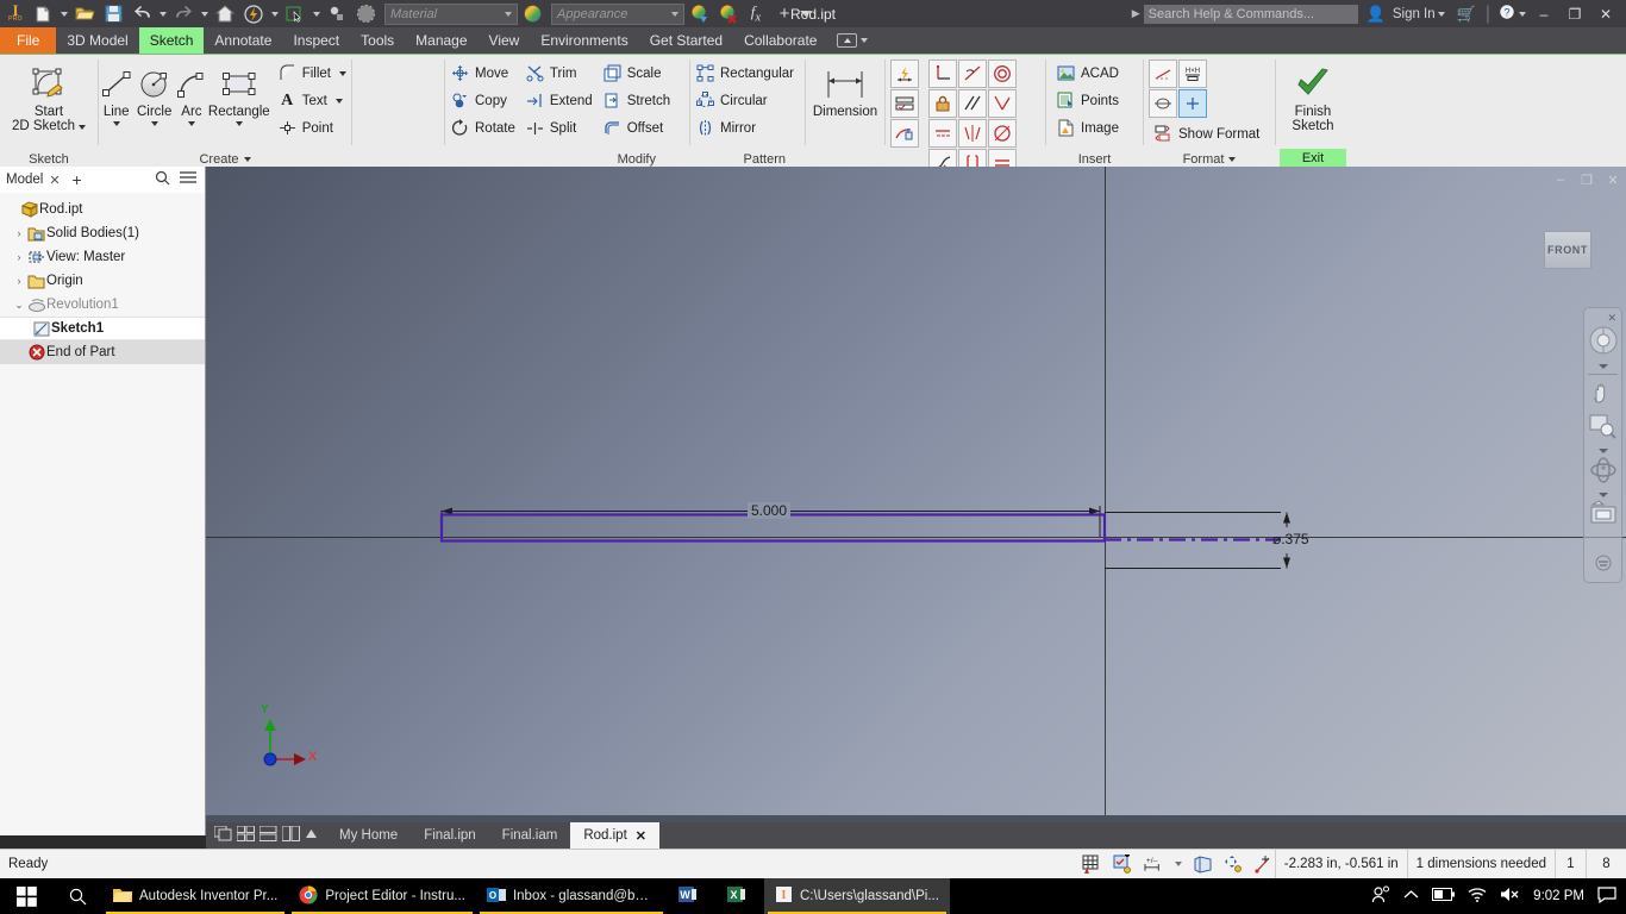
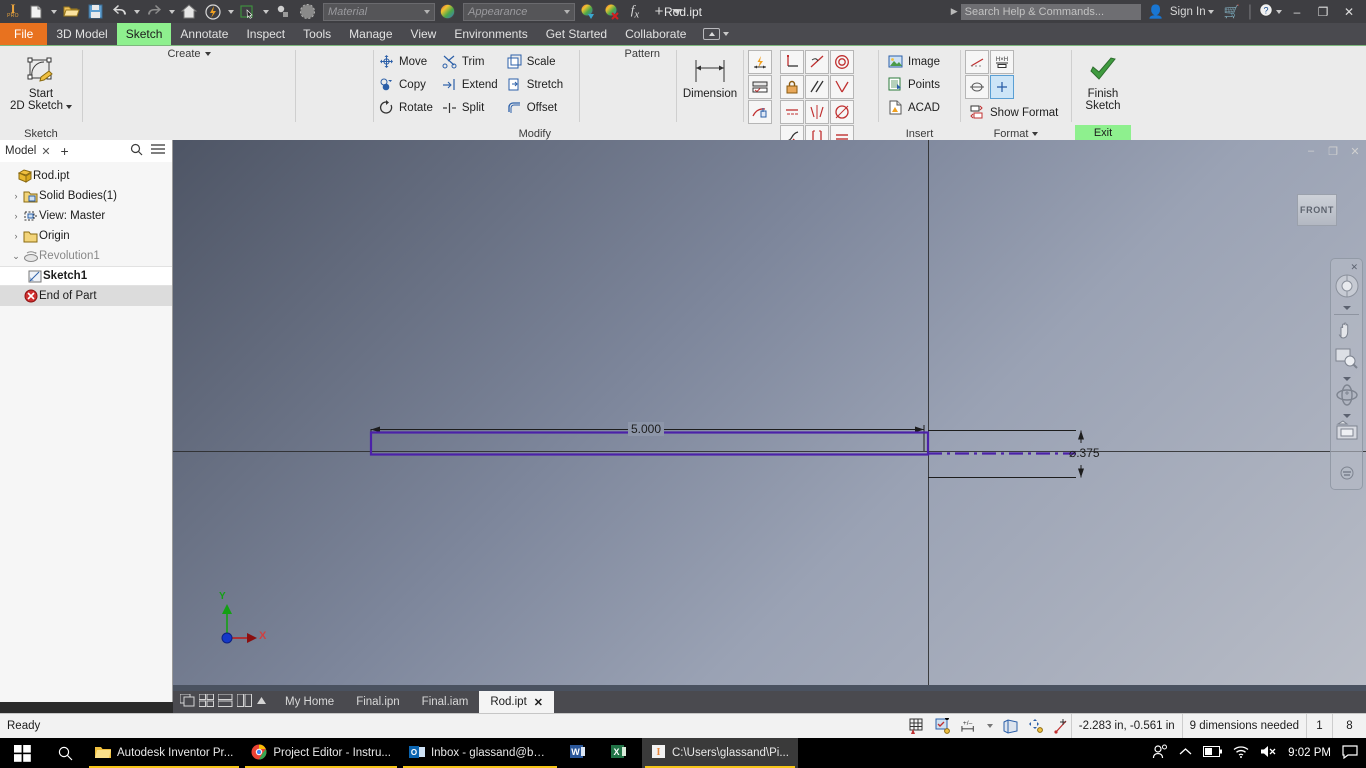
  I
  Material
  Appearance
  fx
  +
  Rod.ipt
  ▶
  Search Help & Commands...
  👤
  Sign In
  🛒
  |
  ?
  –
  ❐
  ✕
  File
  3D Model
  Sketch
  Annotate
  Inspect
  Tools
  Manage
  View
  Environments
  Get Started
  Collaborate
  Start
  2D Sketch
  Sketch
- Line
- Circle
- Arc
- Rectangle
- Fillet
- A
- Text
- Point
  Create
  Move
  Copy
  Rotate
  Trim
  Extend
  Split
  Scale
  Stretch
  Offset
  Modify
- Rectangular
- Circular
- Mirror
  Pattern
  Dimension
- ACAD
+ Image
  Points
- Image
+ ACAD
  Insert
  Show Format
  Format
  Finish
  Sketch
  Exit
  Model
  ✕
  +
  Rod.ipt
  ›
  Solid Bodies(1)
  ›
  View: Master
  ›
  Origin
  ⌄
  Revolution1
  Sketch1
  End of Part
  5.000
  ⌀.375
  Y
  X
  –
  ❐
  ✕
  FRONT
  ✕
  My Home
  Final.ipn
  Final.iam
  Rod.ipt
  ✕
  Ready
  -2.283 in, -0.561 in
- 1 dimensions needed
+ 9 dimensions needed
  1
  8
  Autodesk Inventor Pr...
  Project Editor - Instru...
  O
  Inbox - glassand@ber..
  W
  X
  I
  C:\Users\glassand\Pi...
  9:02 PM
